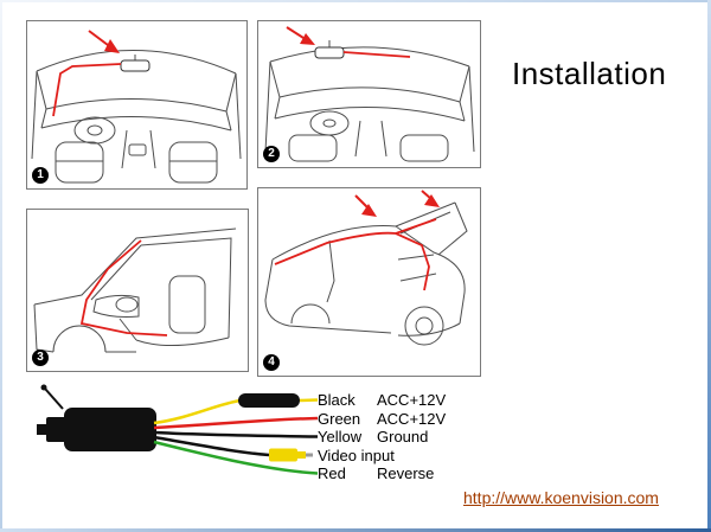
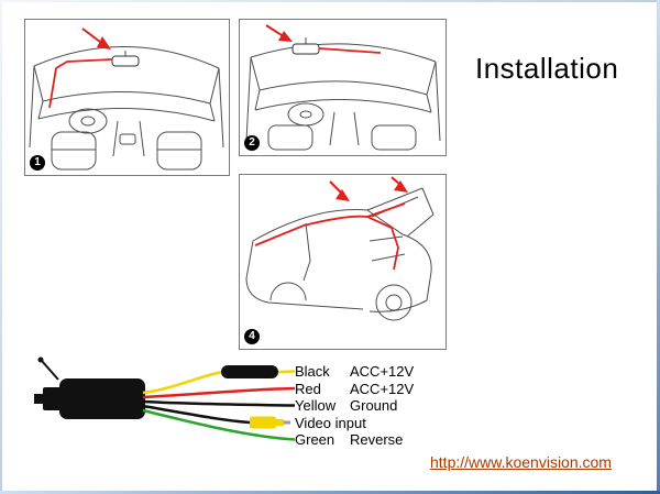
  1
  2
- 3
  4
  Installation
  Black ACC+12V
- Green ACC+12V
+ Red ACC+12V
  Yellow Ground
  Video input
- Red Reverse
+ Green Reverse
  http://www.koenvision.com
